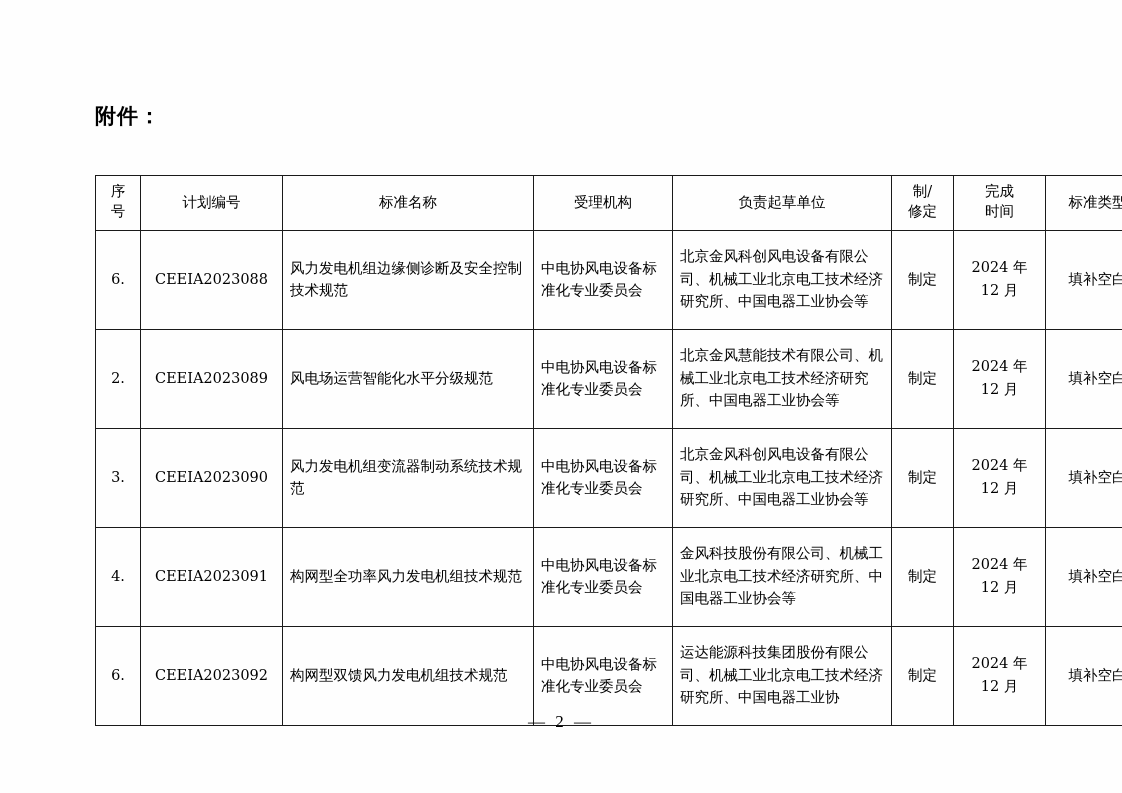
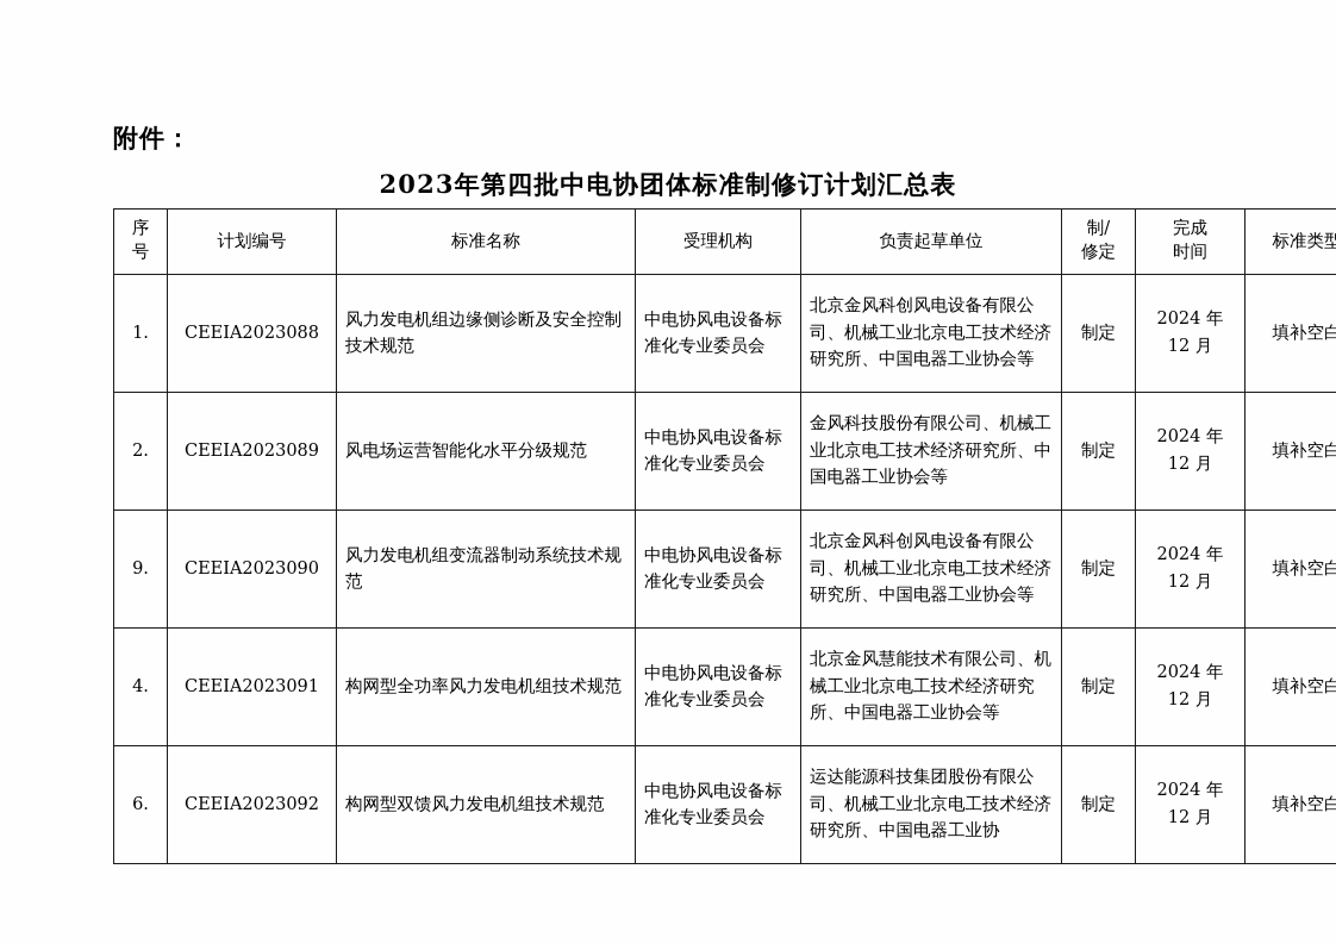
  附件：
+ 2023年第四批中电协团体标准制修订计划汇总表
  序 号	计划编号	标准名称	受理机构	负责起草单位	制/ 修定	完成 时间	标准类型
- 6.	CEEIA2023088	风力发电机组边缘侧诊断及安全控制技术规范	中电协风电设备标准化专业委员会	北京金风科创风电设备有限公司、机械工业北京电工技术经济研究所、中国电器工业协会等	制定	2024 年 12 月	填补空白
+ 1.	CEEIA2023088	风力发电机组边缘侧诊断及安全控制技术规范	中电协风电设备标准化专业委员会	北京金风科创风电设备有限公司、机械工业北京电工技术经济研究所、中国电器工业协会等	制定	2024 年 12 月	填补空白
- 2.	CEEIA2023089	风电场运营智能化水平分级规范	中电协风电设备标准化专业委员会	北京金风慧能技术有限公司、机械工业北京电工技术经济研究所、中国电器工业协会等	制定	2024 年 12 月	填补空白
+ 2.	CEEIA2023089	风电场运营智能化水平分级规范	中电协风电设备标准化专业委员会	金风科技股份有限公司、机械工业北京电工技术经济研究所、中国电器工业协会等	制定	2024 年 12 月	填补空白
- 3.	CEEIA2023090	风力发电机组变流器制动系统技术规范	中电协风电设备标准化专业委员会	北京金风科创风电设备有限公司、机械工业北京电工技术经济研究所、中国电器工业协会等	制定	2024 年 12 月	填补空白
+ 9.	CEEIA2023090	风力发电机组变流器制动系统技术规范	中电协风电设备标准化专业委员会	北京金风科创风电设备有限公司、机械工业北京电工技术经济研究所、中国电器工业协会等	制定	2024 年 12 月	填补空白
- 4.	CEEIA2023091	构网型全功率风力发电机组技术规范	中电协风电设备标准化专业委员会	金风科技股份有限公司、机械工业北京电工技术经济研究所、中国电器工业协会等	制定	2024 年 12 月	填补空白
+ 4.	CEEIA2023091	构网型全功率风力发电机组技术规范	中电协风电设备标准化专业委员会	北京金风慧能技术有限公司、机械工业北京电工技术经济研究所、中国电器工业协会等	制定	2024 年 12 月	填补空白
  6.	CEEIA2023092	构网型双馈风力发电机组技术规范	中电协风电设备标准化专业委员会	运达能源科技集团股份有限公司、机械工业北京电工技术经济研究所、中国电器工业协	制定	2024 年 12 月	填补空白
- — 2 —
